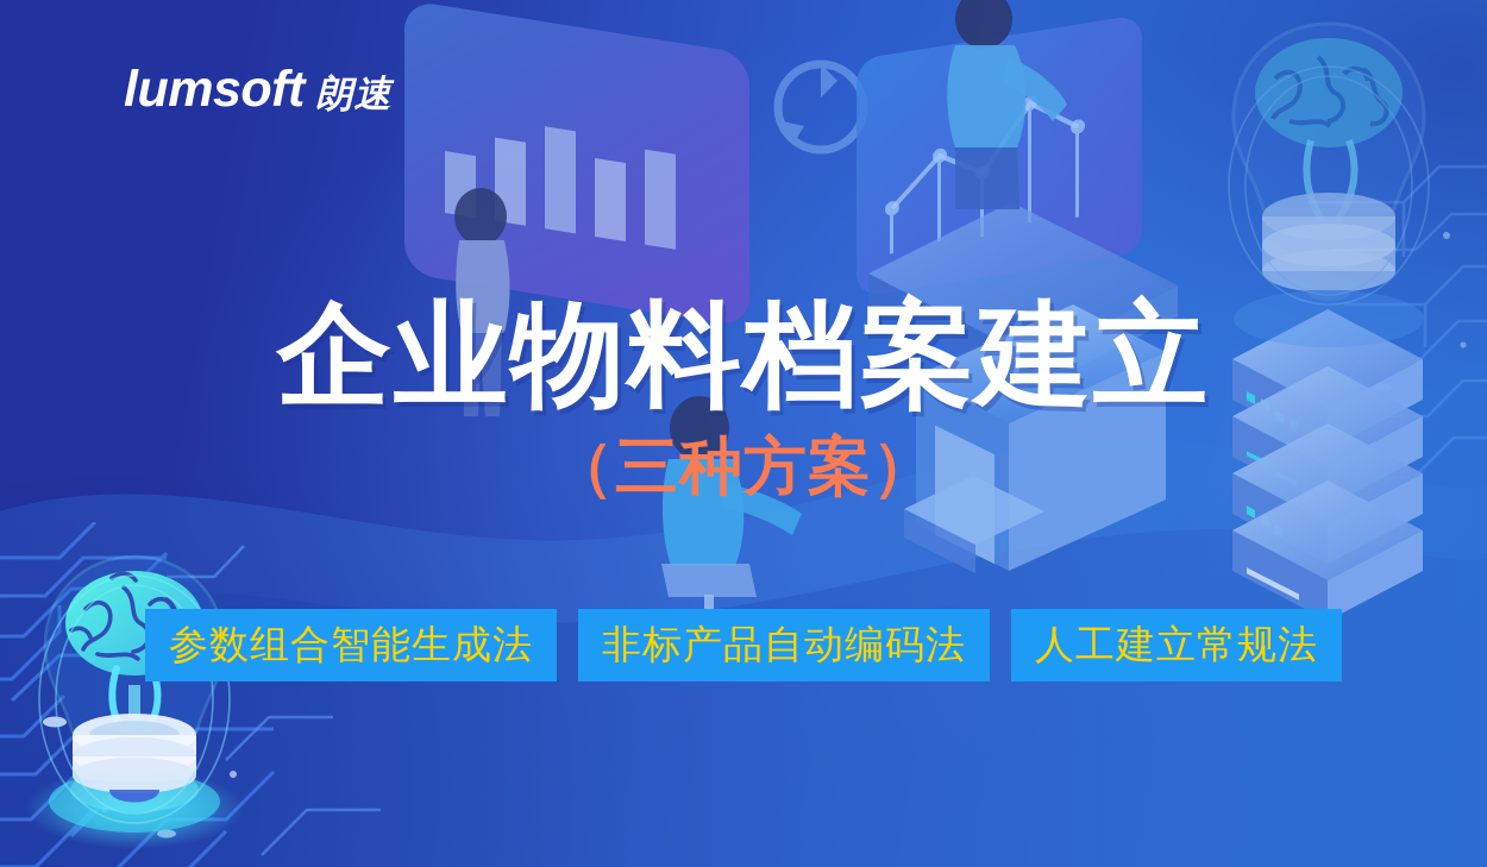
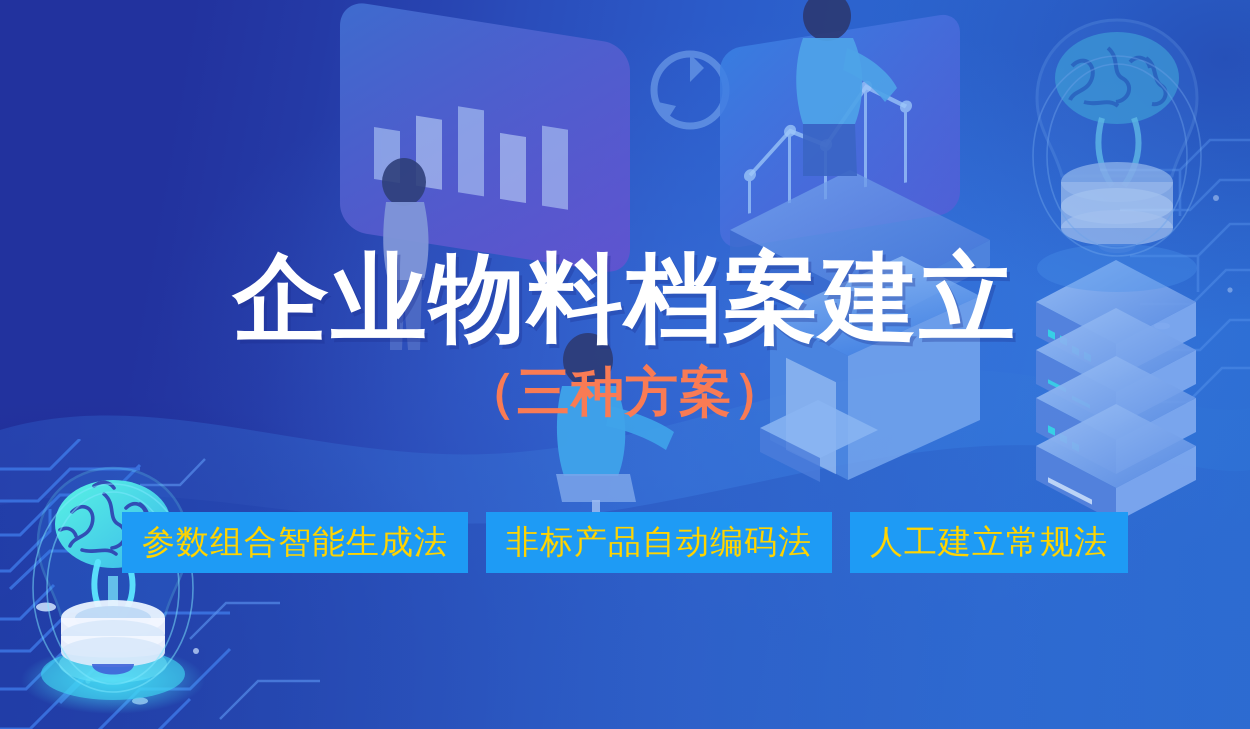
- lumsoft
- 朗速
  企业物料档案建立
  （三种方案）
  参数组合智能生成法
  非标产品自动编码法
  人工建立常规法
